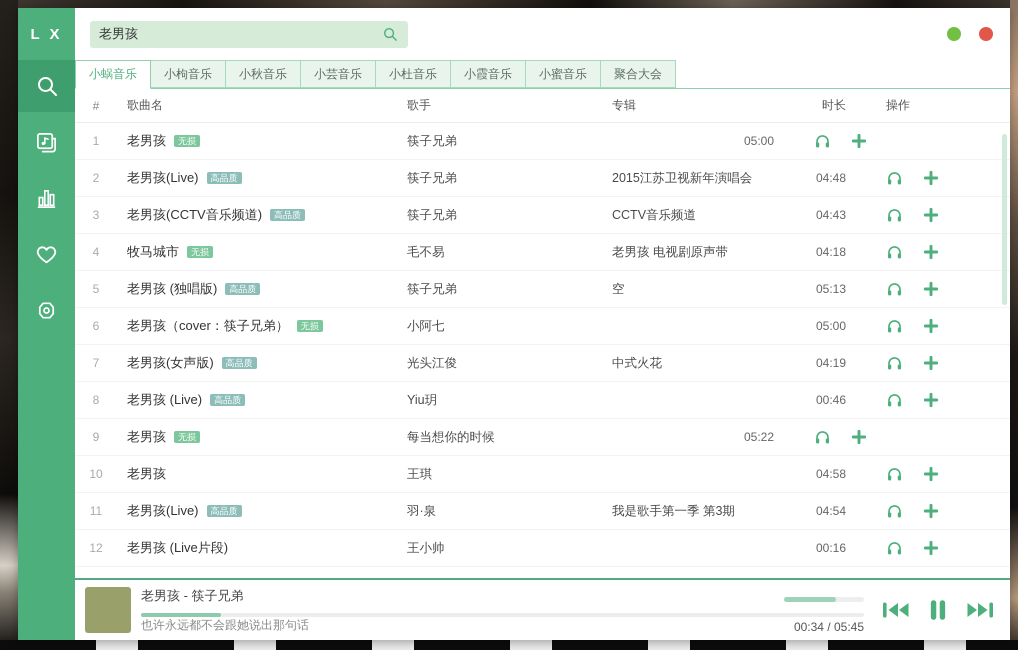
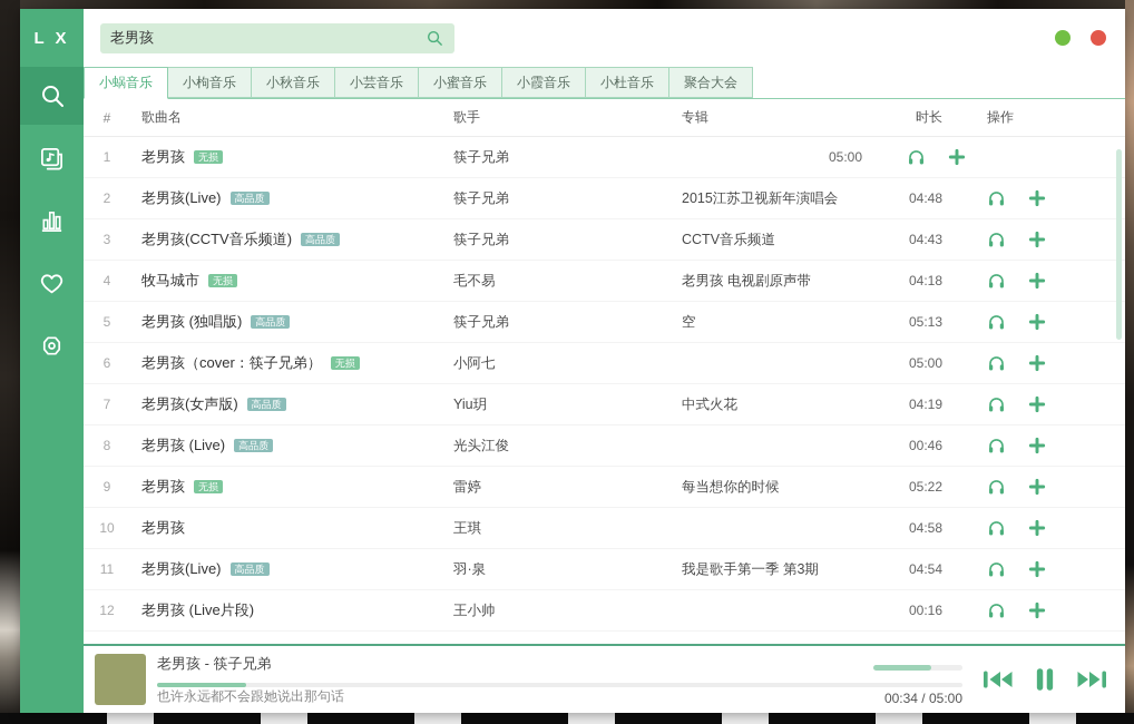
  L X
  老男孩
  小蜗音乐
  小枸音乐
  小秋音乐
  小芸音乐
- 小杜音乐
+ 小蜜音乐
  小霞音乐
- 小蜜音乐
+ 小杜音乐
  聚合大会
  #
  歌曲名
  歌手
  专辑
  时长
  操作
  1
  老男孩
  无损
  筷子兄弟
  05:00
  2
  老男孩(Live)
  高品质
  筷子兄弟
  2015江苏卫视新年演唱会
  04:48
  3
  老男孩(CCTV音乐频道)
  高品质
  筷子兄弟
  CCTV音乐频道
  04:43
  4
  牧马城市
  无损
  毛不易
  老男孩 电视剧原声带
  04:18
  5
  老男孩 (独唱版)
  高品质
  筷子兄弟
  空
  05:13
  6
  老男孩（cover：筷子兄弟）
  无损
  小阿七
  05:00
  7
  老男孩(女声版)
  高品质
- 光头江俊
+ Yiu玥
  中式火花
  04:19
  8
  老男孩 (Live)
  高品质
- Yiu玥
+ 光头江俊
  00:46
  9
  老男孩
  无损
+ 雷婷
  每当想你的时候
  05:22
  10
  老男孩
  王琪
  04:58
  11
  老男孩(Live)
  高品质
  羽·泉
  我是歌手第一季 第3期
  04:54
  12
  老男孩 (Live片段)
  王小帅
  00:16
  老男孩 - 筷子兄弟
  也许永远都不会跟她说出那句话
- 00:34 / 05:45
+ 00:34 / 05:00
